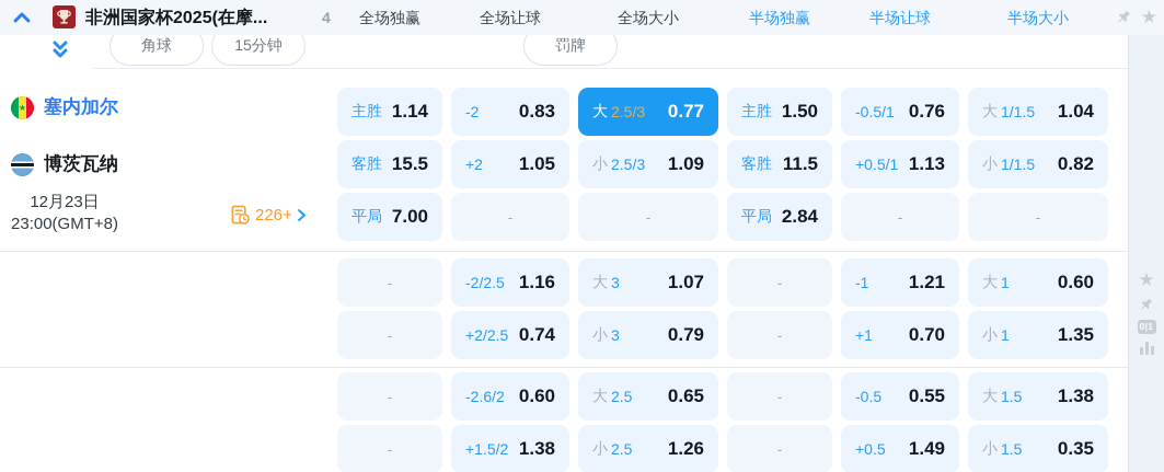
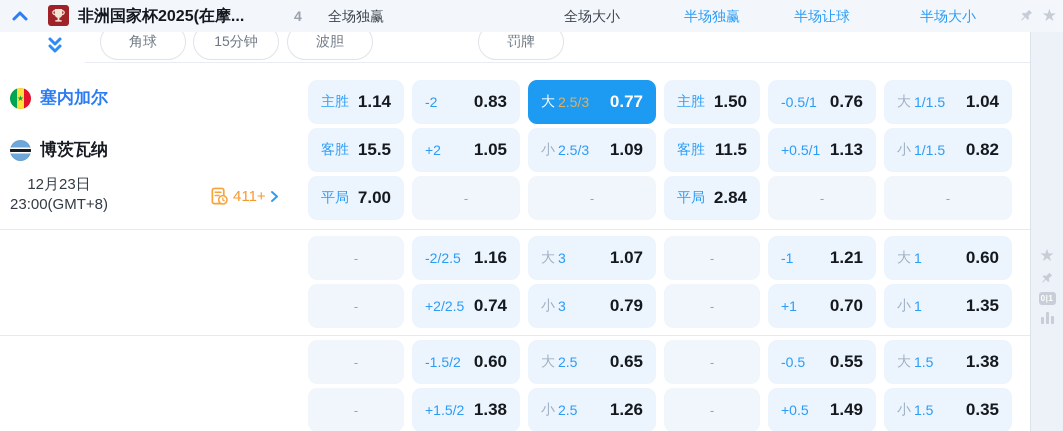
  非洲国家杯2025(在摩...
  4
  全场独赢
- 全场让球
  全场大小
  半场独赢
  半场让球
  半场大小
  ★
  角球
  15分钟
+ 波胆
  罚牌
  ★
  塞内加尔
  博茨瓦纳
  12月23日
  23:00(GMT+8)
- 226+
+ 411+
  主胜
  1.14
  -2
  0.83
  大
  2.5/3
  0.77
  主胜
  1.50
  -0.5/1
  0.76
  大
  1/1.5
  1.04
  客胜
  15.5
  +2
  1.05
  小
  2.5/3
  1.09
  客胜
  11.5
  +0.5/1
  1.13
  小
  1/1.5
  0.82
  平局
  7.00
  -
  -
  平局
  2.84
  -
  -
  -
  -2/2.5
  1.16
  大
  3
  1.07
  -
  -1
  1.21
  大
  1
  0.60
  -
  +2/2.5
  0.74
  小
  3
  0.79
  -
  +1
  0.70
  小
  1
  1.35
  -
- -2.6/2
+ -1.5/2
  0.60
  大
  2.5
  0.65
  -
  -0.5
  0.55
  大
  1.5
  1.38
  -
  +1.5/2
  1.38
  小
  2.5
  1.26
  -
  +0.5
  1.49
  小
  1.5
  0.35
  ★
  0|1
